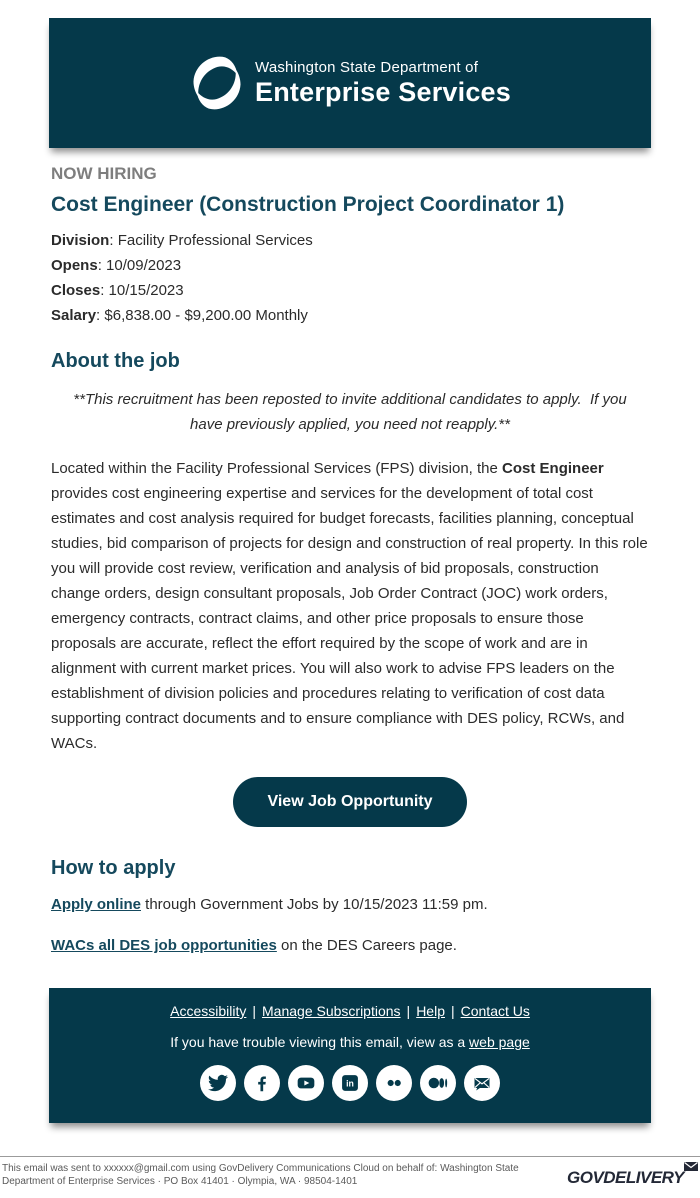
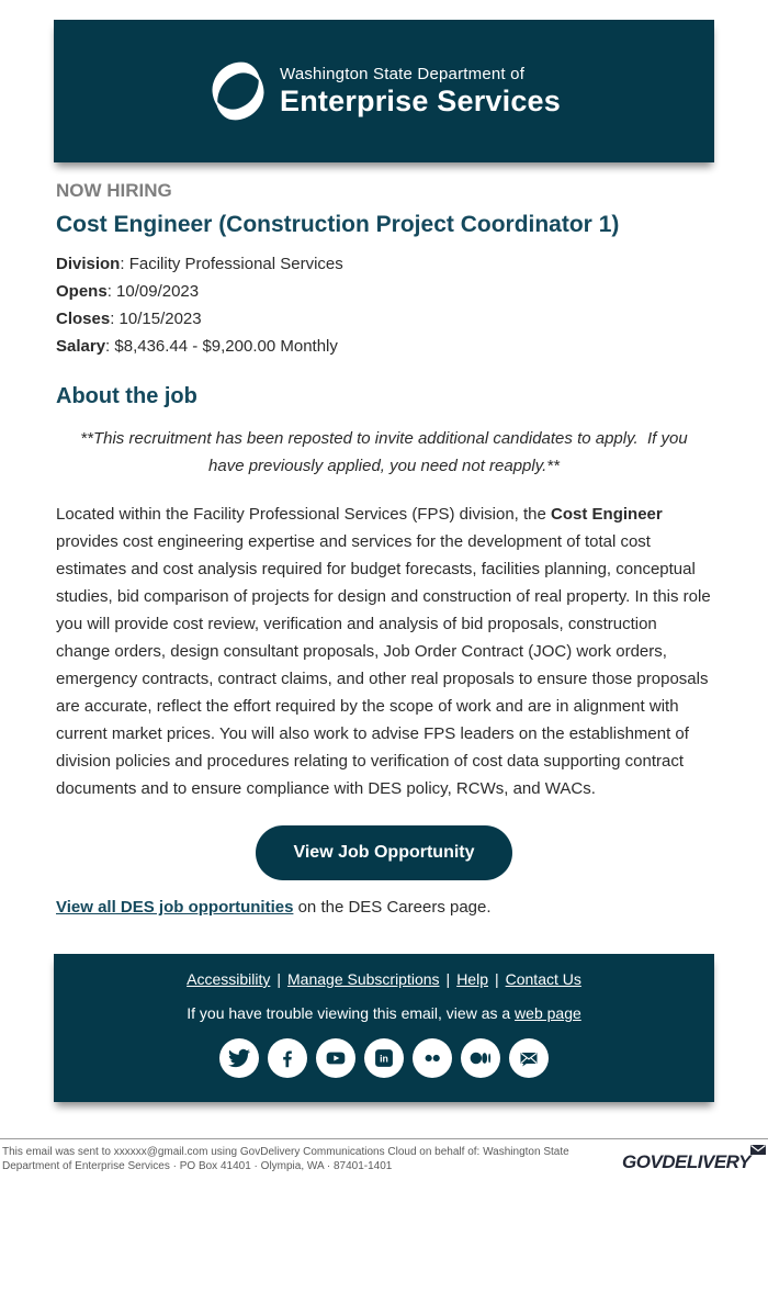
  Washington State Department of
  Enterprise Services
  NOW HIRING
  Cost Engineer (Construction Project Coordinator 1)
  Division: Facility Professional Services
  Opens: 10/09/2023
  Closes: 10/15/2023
- Salary: $6,838.00 - $9,200.00 Monthly
+ Salary: $8,436.44 - $9,200.00 Monthly
  About the job
  **This recruitment has been reposted to invite additional candidates to apply. If you have previously applied, you need not reapply.**
- Located within the Facility Professional Services (FPS) division, the Cost Engineer provides cost engineering expertise and services for the development of total cost estimates and cost analysis required for budget forecasts, facilities planning, conceptual studies, bid comparison of projects for design and construction of real property. In this role you will provide cost review, verification and analysis of bid proposals, construction change orders, design consultant proposals, Job Order Contract (JOC) work orders, emergency contracts, contract claims, and other price proposals to ensure those proposals are accurate, reflect the effort required by the scope of work and are in alignment with current market prices. You will also work to advise FPS leaders on the establishment of division policies and procedures relating to verification of cost data supporting contract documents and to ensure compliance with DES policy, RCWs, and WACs.
+ Located within the Facility Professional Services (FPS) division, the Cost Engineer provides cost engineering expertise and services for the development of total cost estimates and cost analysis required for budget forecasts, facilities planning, conceptual studies, bid comparison of projects for design and construction of real property. In this role you will provide cost review, verification and analysis of bid proposals, construction change orders, design consultant proposals, Job Order Contract (JOC) work orders, emergency contracts, contract claims, and other real proposals to ensure those proposals are accurate, reflect the effort required by the scope of work and are in alignment with current market prices. You will also work to advise FPS leaders on the establishment of division policies and procedures relating to verification of cost data supporting contract documents and to ensure compliance with DES policy, RCWs, and WACs.
  View Job Opportunity
- How to apply
- Apply online through Government Jobs by 10/15/2023 11:59 pm.
- WACs all DES job opportunities on the DES Careers page.
+ View all DES job opportunities on the DES Careers page.
  Accessibility | Manage Subscriptions | Help | Contact Us
  If you have trouble viewing this email, view as a web page
  in
- This email was sent to xxxxxx@gmail.com using GovDelivery Communications Cloud on behalf of: Washington State Department of Enterprise Services · PO Box 41401 · Olympia, WA · 98504-1401
+ This email was sent to xxxxxx@gmail.com using GovDelivery Communications Cloud on behalf of: Washington State Department of Enterprise Services · PO Box 41401 · Olympia, WA · 87401-1401
  GOVDELIVERY
